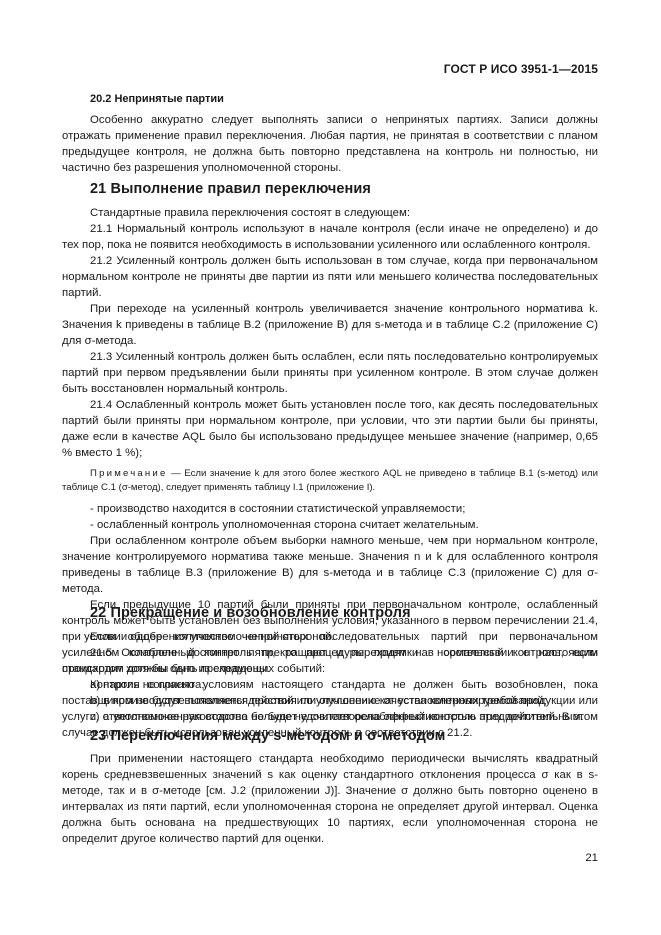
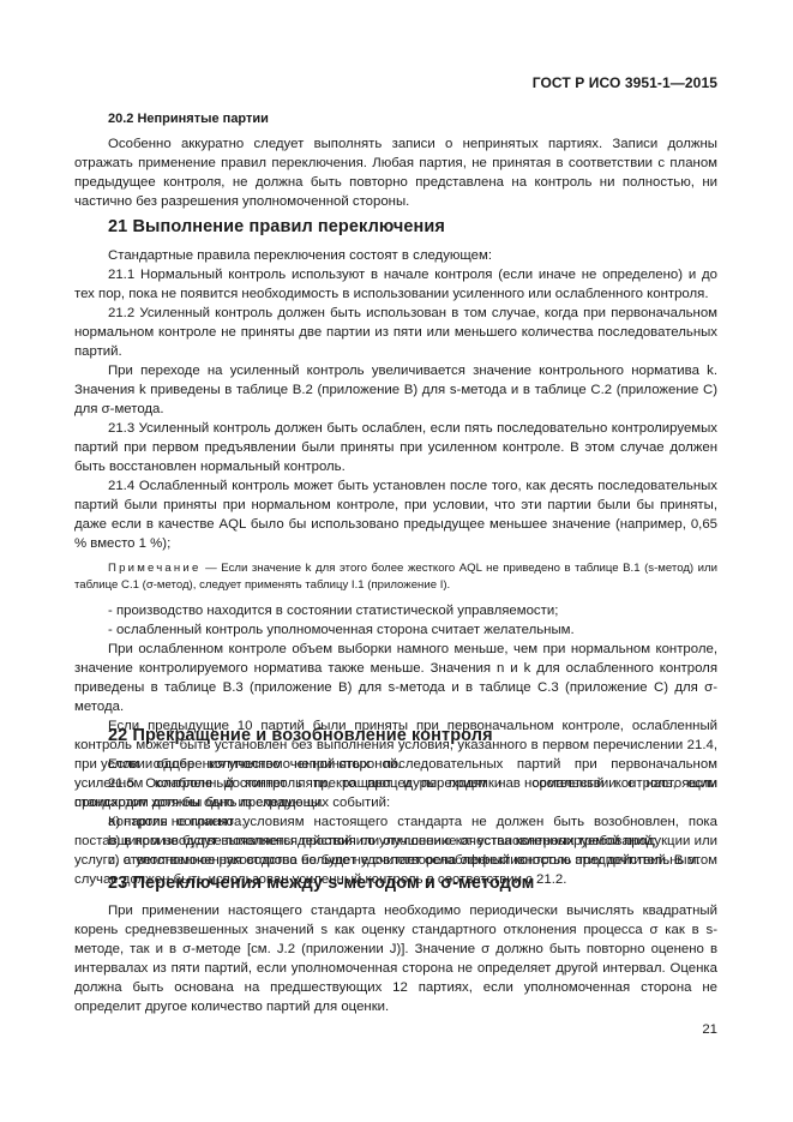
  ГОСТ Р ИСО 3951-1—2015
  20.2 Непринятые партии
  Особенно аккуратно следует выполнять записи о непринятых партиях. Записи должны отражать применение правил переключения. Любая партия, не принятая в соответствии с планом предыдущее контроля, не должна быть повторно представлена на контроль ни полностью, ни частично без разрешения уполномоченной стороны.
  21 Выполнение правил переключения
  Стандартные правила переключения состоят в следующем:
  21.1 Нормальный контроль используют в начале контроля (если иначе не определено) и до тех пор, пока не появится необходимость в использовании усиленного или ослабленного контроля.
  21.2 Усиленный контроль должен быть использован в том случае, когда при первоначальном нормальном контроле не приняты две партии из пяти или меньшего количества последовательных партий.
  При переходе на усиленный контроль увеличивается значение контрольного норматива k. Значения k приведены в таблице B.2 (приложение B) для s-метода и в таблице C.2 (приложение C) для σ-метода.
  21.3 Усиленный контроль должен быть ослаблен, если пять последовательно контролируемых партий при первом предъявлении были приняты при усиленном контроле. В этом случае должен быть восстановлен нормальный контроль.
  21.4 Ослабленный контроль может быть установлен после того, как десять последовательных партий были приняты при нормальном контроле, при условии, что эти партии были бы приняты, даже если в качестве AQL было бы использовано предыдущее меньшее значение (например, 0,65 % вместо 1 %);
  Примечание — Если значение k для этого более жесткого AQL не приведено в таблице B.1 (s-метод) или таблице C.1 (σ-метод), следует применять таблицу I.1 (приложение I).
  - производство находится в состоянии статистической управляемости;
  - ослабленный контроль уполномоченная сторона считает желательным.
  При ослабленном контроле объем выборки намного меньше, чем при нормальном контроле, значение контролируемого норматива также меньше. Значения n и k для ослабленного контроля приведены в таблице B.3 (приложение B) для s-метода и в таблице C.3 (приложение C) для σ-метода.
  Если предыдущие 10 партий были приняты при первоначальном контроле, ослабленный контроль может быть установлен без выполнения условия, указанного в первом перечислении 21.4, при условии одобрения уполномоченной стороной.
  21.5 Ослабленный контроль прекращают и переходят на нормальный контроль, если происходит хотя бы одно из следующих событий:
  a) партия не принята;
  b) в производстве появляется простой или отклонение от установленных требований;
  c) ответственное руководство больше не считает ослабленный контроль предпочтительным.
  22 Прекращение и возобновление контроля
  Если общее количество непринятых последовательных партий при первоначальном усиленном контроле достигнет пяти, то процедуры приемки в соответствии с настоящим стандартом должны быть прекращены.
  Контроль согласно условиям настоящего стандарта не должен быть возобновлен, пока поставщиком не будут выполнены действия по улучшению качества контролируемой продукции или услуги, а уполномоченная сторона не будет удовлетворена эффективностью этих действий. В этом случае должен быть использован усиленный контроль в соответствии с 21.2.
  23 Переключения между s-методом и σ-методом
- При применении настоящего стандарта необходимо периодически вычислять квадратный корень средневзвешенных значений s как оценку стандартного отклонения процесса σ как в s-методе, так и в σ-методе [см. J.2 (приложении J)]. Значение σ должно быть повторно оценено в интервалах из пяти партий, если уполномоченная сторона не определяет другой интервал. Оценка должна быть основана на предшествующих 10 партиях, если уполномоченная сторона не определит другое количество партий для оценки.
+ При применении настоящего стандарта необходимо периодически вычислять квадратный корень средневзвешенных значений s как оценку стандартного отклонения процесса σ как в s-методе, так и в σ-методе [см. J.2 (приложении J)]. Значение σ должно быть повторно оценено в интервалах из пяти партий, если уполномоченная сторона не определяет другой интервал. Оценка должна быть основана на предшествующих 12 партиях, если уполномоченная сторона не определит другое количество партий для оценки.
  21
